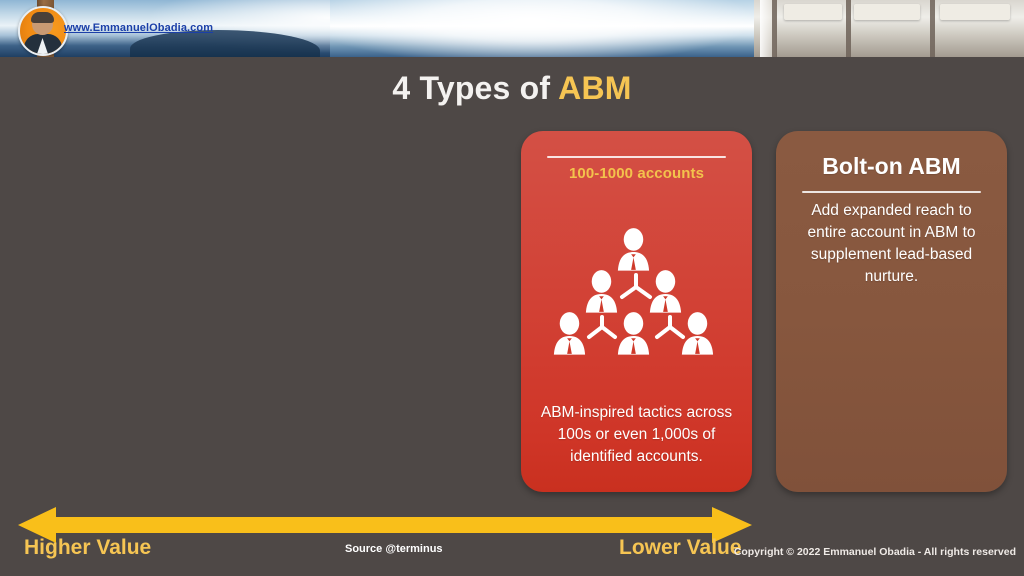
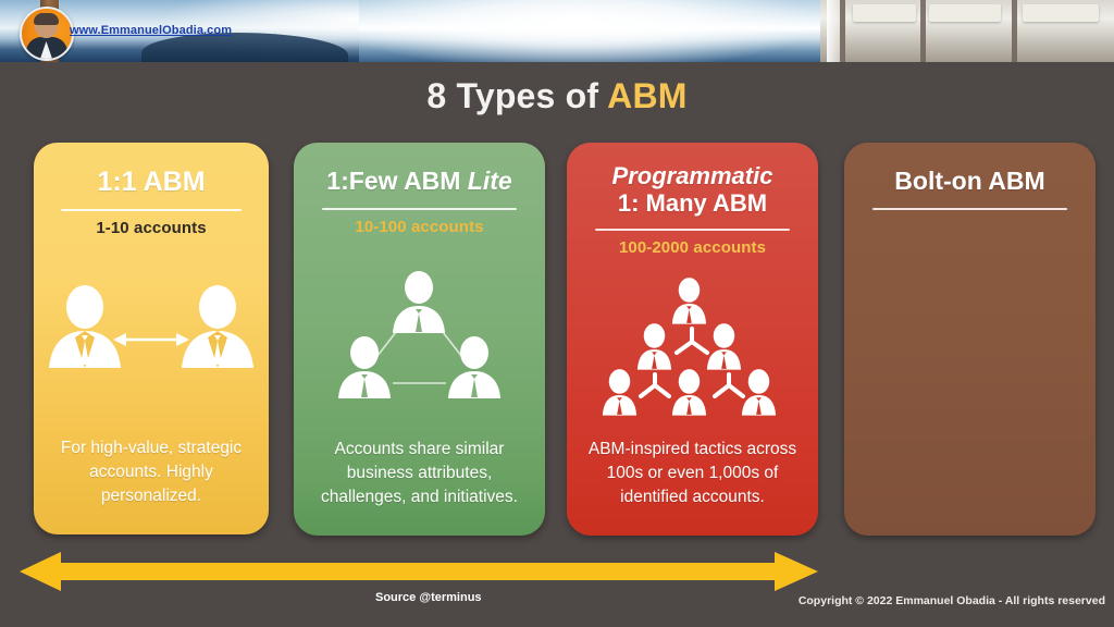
  www.EmmanuelObadia.com
- 4 Types of ABM
+ 8 Types of ABM
+ 1:1 ABM
+ 1-10 accounts
+ For high-value, strategic accounts. Highly personalized.
+ 1:Few ABM Lite
+ 10-100 accounts
+ Accounts share similar business attributes, challenges, and initiatives.
+ Programmatic
+ 1: Many ABM
- 100-1000 accounts
+ 100-2000 accounts
  ABM-inspired tactics across 100s or even 1,000s of identified accounts.
  Bolt-on ABM
- Add expanded reach to entire account in ABM to supplement lead-based nurture.
- Higher Value
  Source @terminus
- Lower Value
  Copyright © 2022 Emmanuel Obadia - All rights reserved
